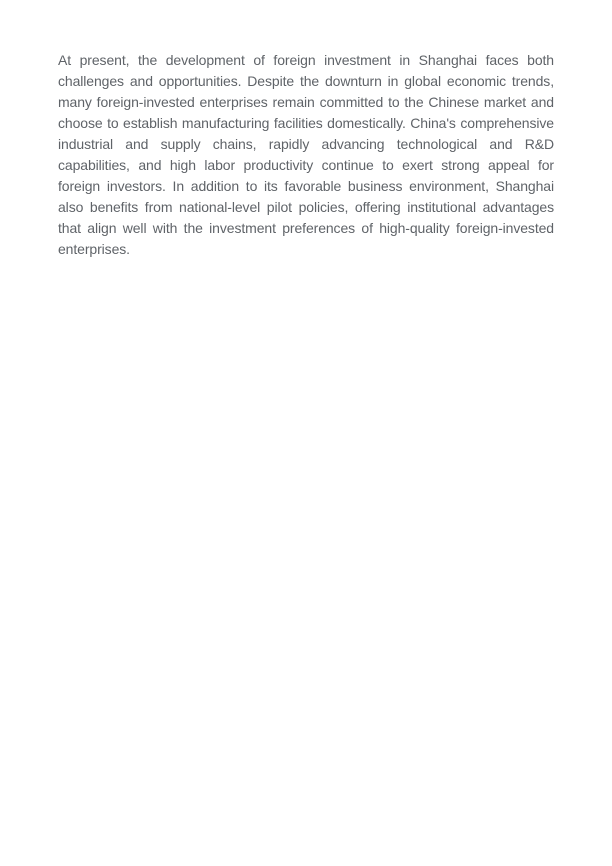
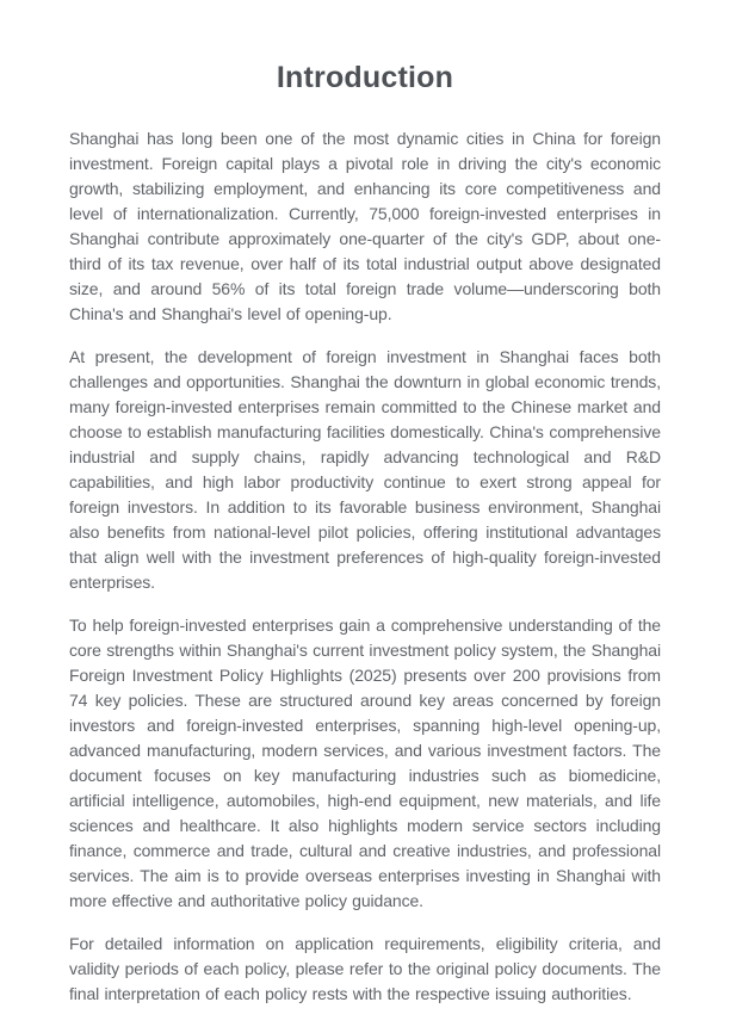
+ Introduction
+ Shanghai has long been one of the most dynamic cities in China for foreign investment. Foreign capital plays a pivotal role in driving the city's economic growth, stabilizing employment, and enhancing its core competitiveness and level of internationalization. Currently, 75,000 foreign-invested enterprises in Shanghai contribute approximately one-quarter of the city's GDP, about one-third of its tax revenue, over half of its total industrial output above designated size, and around 56% of its total foreign trade volume—underscoring both China's and Shanghai's level of opening-up.
- At present, the development of foreign investment in Shanghai faces both challenges and opportunities. Despite the downturn in global economic trends, many foreign-invested enterprises remain committed to the Chinese market and choose to establish manufacturing facilities domestically. China's comprehensive industrial and supply chains, rapidly advancing technological and R&D capabilities, and high labor productivity continue to exert strong appeal for foreign investors. In addition to its favorable business environment, Shanghai also benefits from national-level pilot policies, offering institutional advantages that align well with the investment preferences of high-quality foreign-invested enterprises.
+ At present, the development of foreign investment in Shanghai faces both challenges and opportunities. Shanghai the downturn in global economic trends, many foreign-invested enterprises remain committed to the Chinese market and choose to establish manufacturing facilities domestically. China's comprehensive industrial and supply chains, rapidly advancing technological and R&D capabilities, and high labor productivity continue to exert strong appeal for foreign investors. In addition to its favorable business environment, Shanghai also benefits from national-level pilot policies, offering institutional advantages that align well with the investment preferences of high-quality foreign-invested enterprises.
+ To help foreign-invested enterprises gain a comprehensive understanding of the core strengths within Shanghai's current investment policy system, the Shanghai Foreign Investment Policy Highlights (2025) presents over 200 provisions from 74 key policies. These are structured around key areas concerned by foreign investors and foreign-invested enterprises, spanning high-level opening-up, advanced manufacturing, modern services, and various investment factors. The document focuses on key manufacturing industries such as biomedicine, artificial intelligence, automobiles, high-end equipment, new materials, and life sciences and healthcare. It also highlights modern service sectors including finance, commerce and trade, cultural and creative industries, and professional services. The aim is to provide overseas enterprises investing in Shanghai with more effective and authoritative policy guidance.
+ For detailed information on application requirements, eligibility criteria, and validity periods of each policy, please refer to the original policy documents. The final interpretation of each policy rests with the respective issuing authorities.
